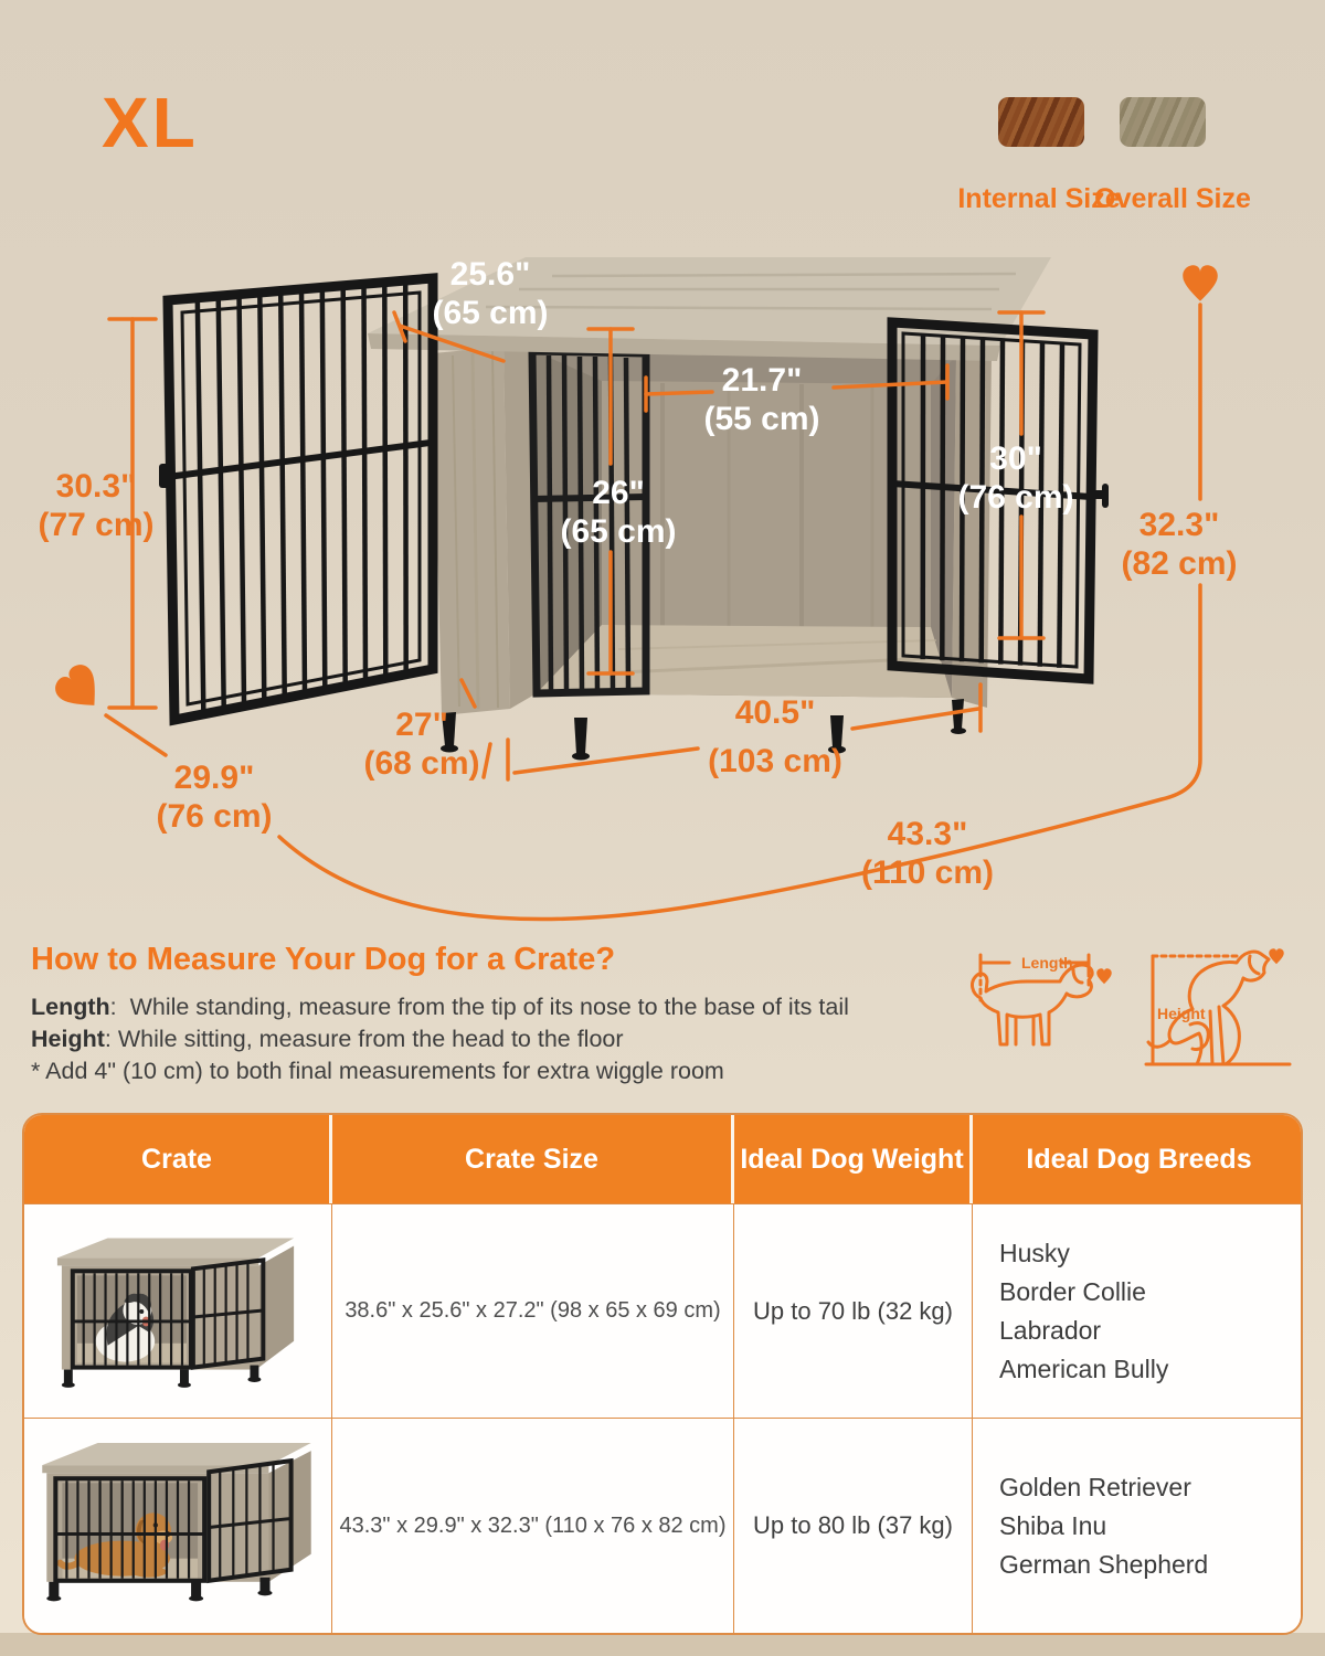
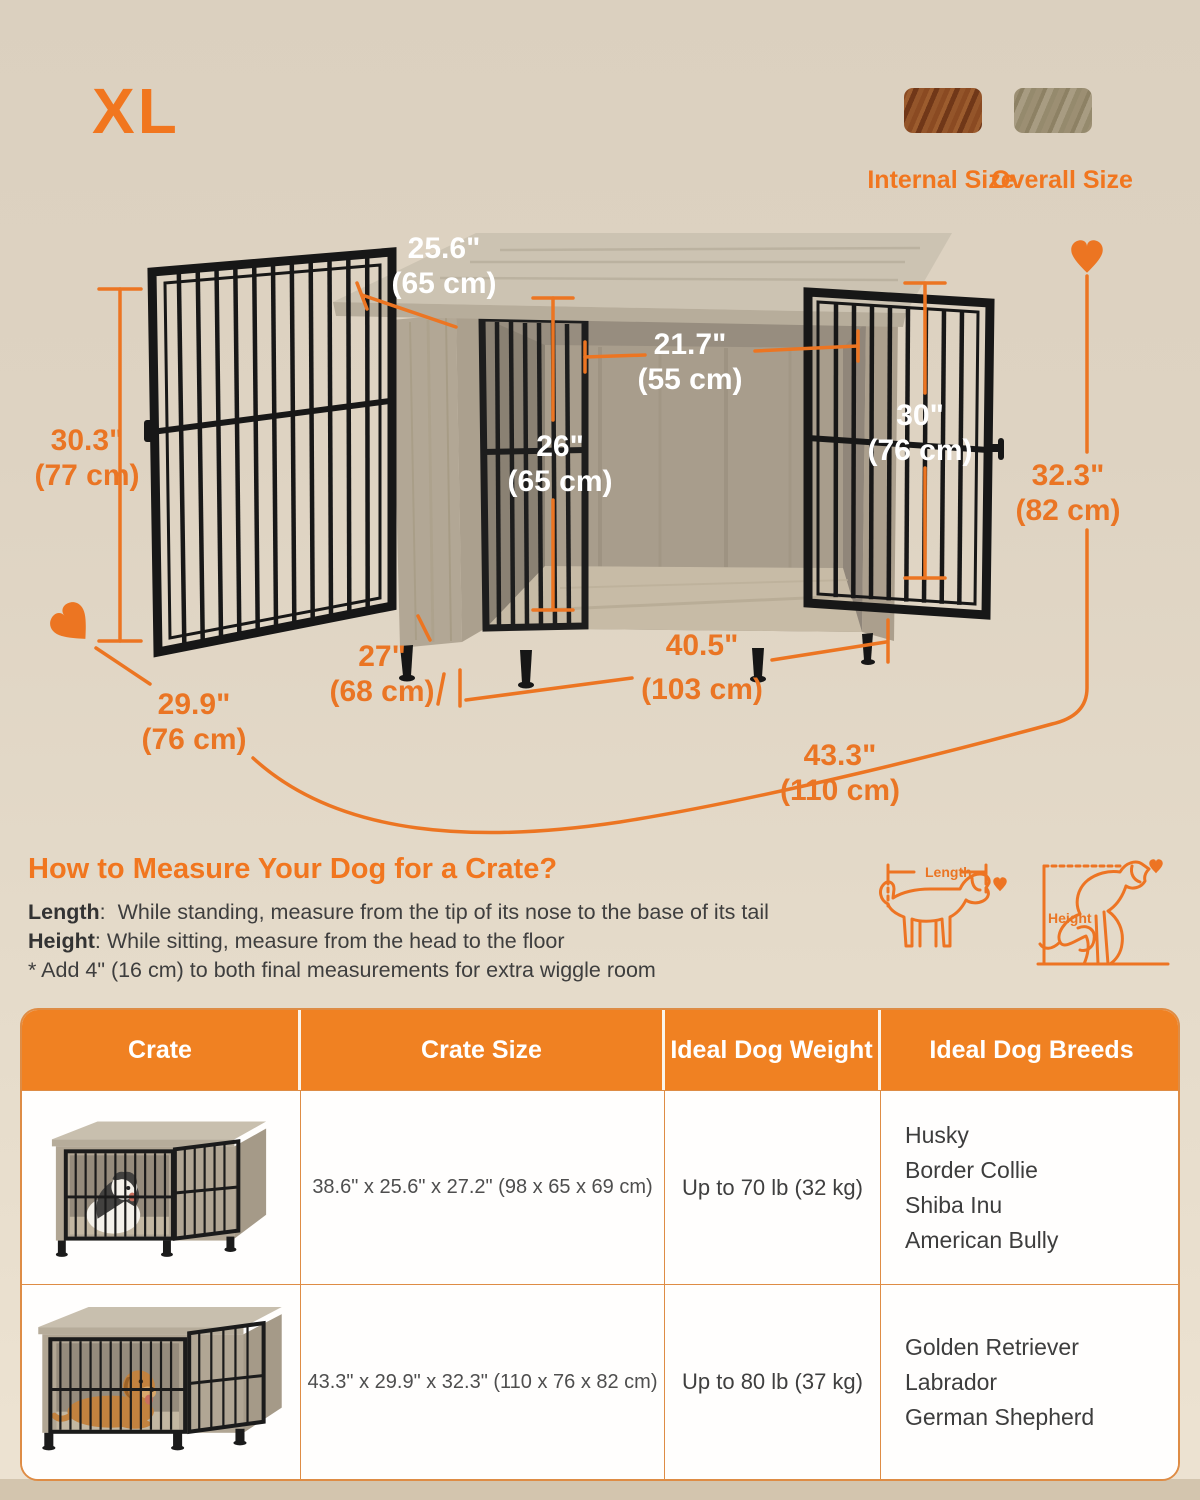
  XL
  Internal Size
  Overall Size
  25.6"
  (65 cm)
  21.7"
  (55 cm)
  26"
  (65 cm)
  30"
  (76 cm)
  30.3"
  (77 cm)
  32.3"
  (82 cm)
  27"
  (68 cm)
  40.5"
  (103 cm)
  29.9"
  (76 cm)
  43.3"
  (110 cm)
  How to Measure Your Dog for a Crate?
  Length: While standing, measure from the tip of its nose to the base of its tail
  Height: While sitting, measure from the head to the floor
- * Add 4" (10 cm) to both final measurements for extra wiggle room
+ * Add 4" (16 cm) to both final measurements for extra wiggle room
  Length
  Height
  Crate
  Crate Size
  Ideal Dog Weight
  Ideal Dog Breeds
  38.6" x 25.6" x 27.2" (98 x 65 x 69 cm)
  Up to 70 lb (32 kg)
  Husky
  Border Collie
- Labrador
+ Shiba Inu
  American Bully
  43.3" x 29.9" x 32.3" (110 x 76 x 82 cm)
  Up to 80 lb (37 kg)
  Golden Retriever
- Shiba Inu
+ Labrador
  German Shepherd
